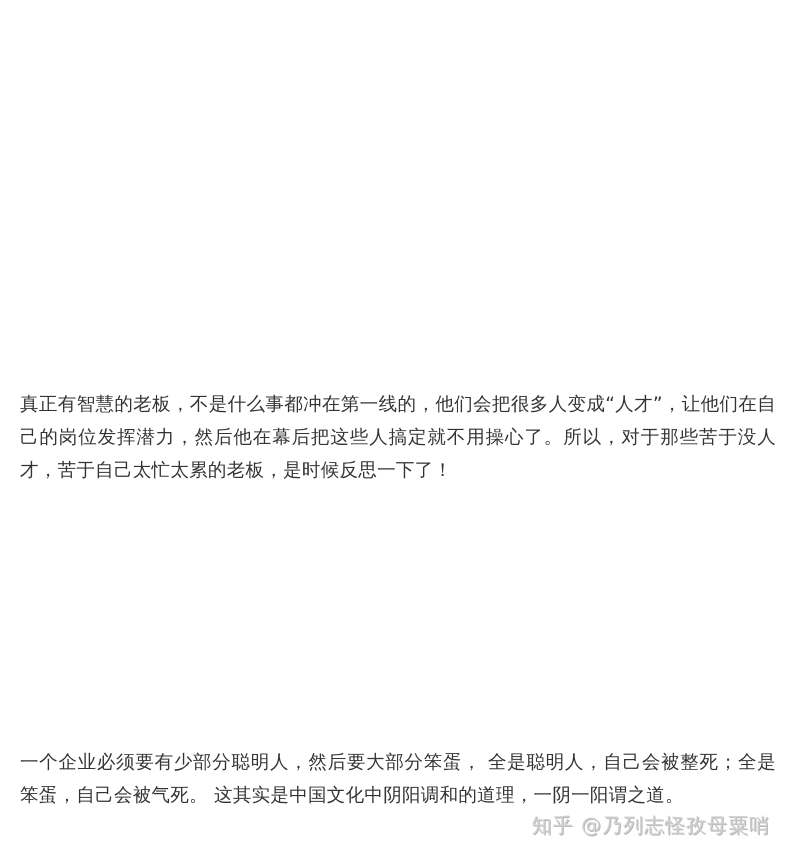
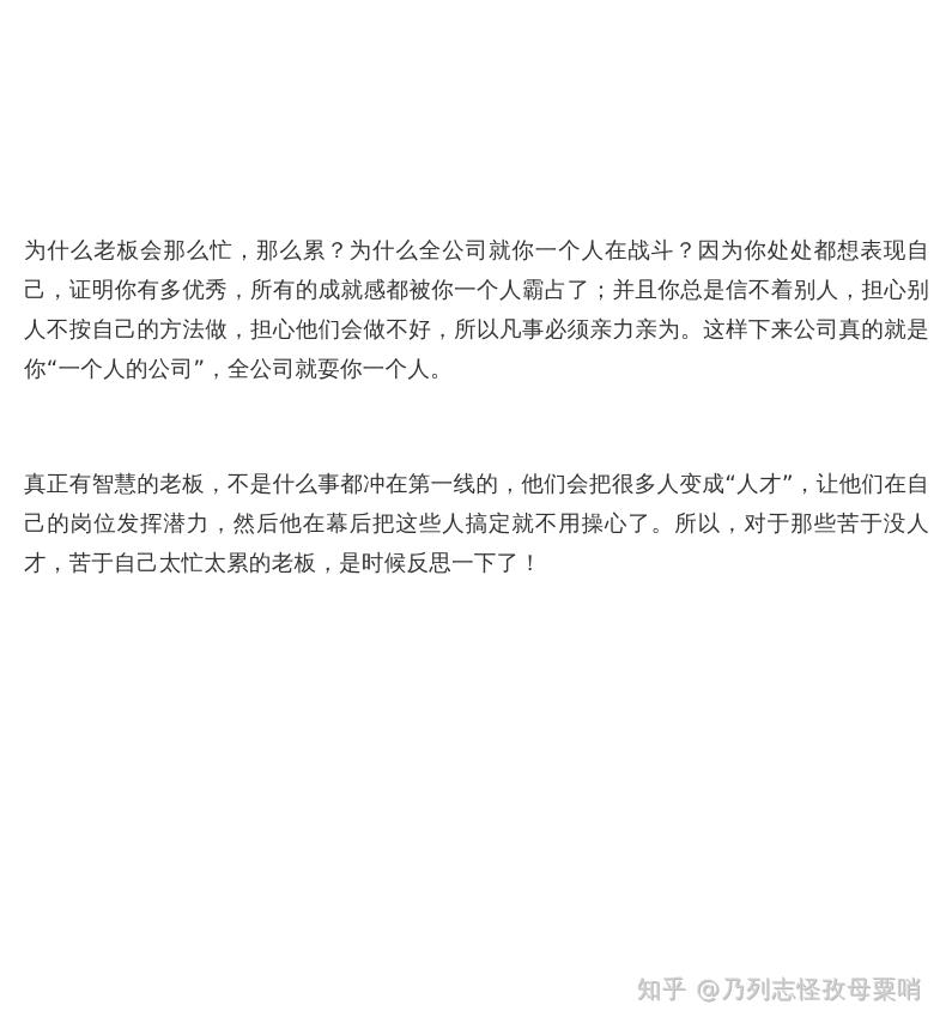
+ 为什么老板会那么忙，那么累？为什么全公司就你一个人在战斗？因为你处处都想表现自己，证明你有多优秀，所有的成就感都被你一个人霸占了；并且你总是信不着别人，担心别人不按自己的方法做，担心他们会做不好，所以凡事必须亲力亲为。这样下来公司真的就是你“一个人的公司”，全公司就耍你一个人。
  真正有智慧的老板，不是什么事都冲在第一线的，他们会把很多人变成“人才”，让他们在自己的岗位发挥潜力，然后他在幕后把这些人搞定就不用操心了。所以，对于那些苦于没人才，苦于自己太忙太累的老板，是时候反思一下了！
- 一个企业必须要有少部分聪明人，然后要大部分笨蛋， 全是聪明人，自己会被整死；全是笨蛋，自己会被气死。 这其实是中国文化中阴阳调和的道理，一阴一阳谓之道。
  知乎 @乃列志怪孜母粟哨
